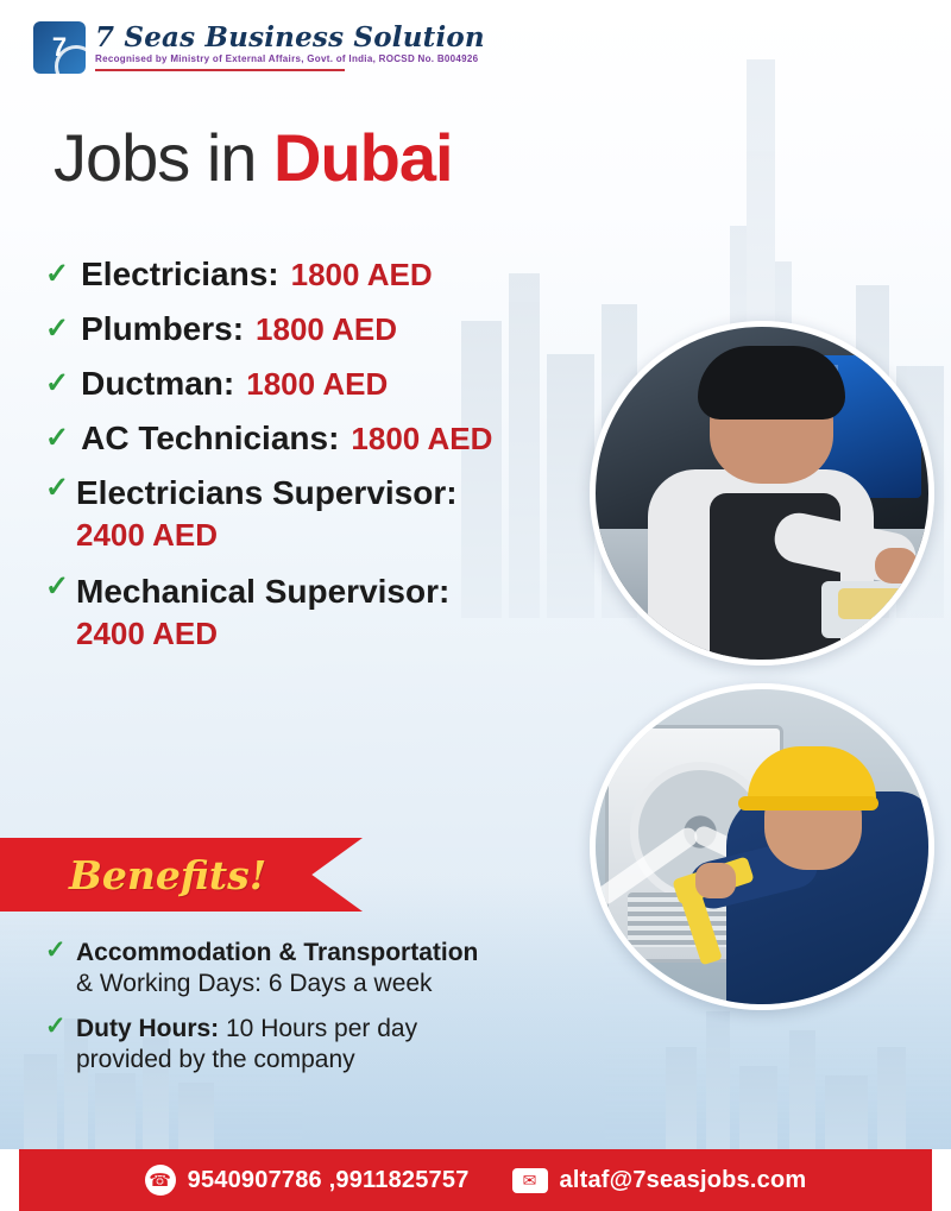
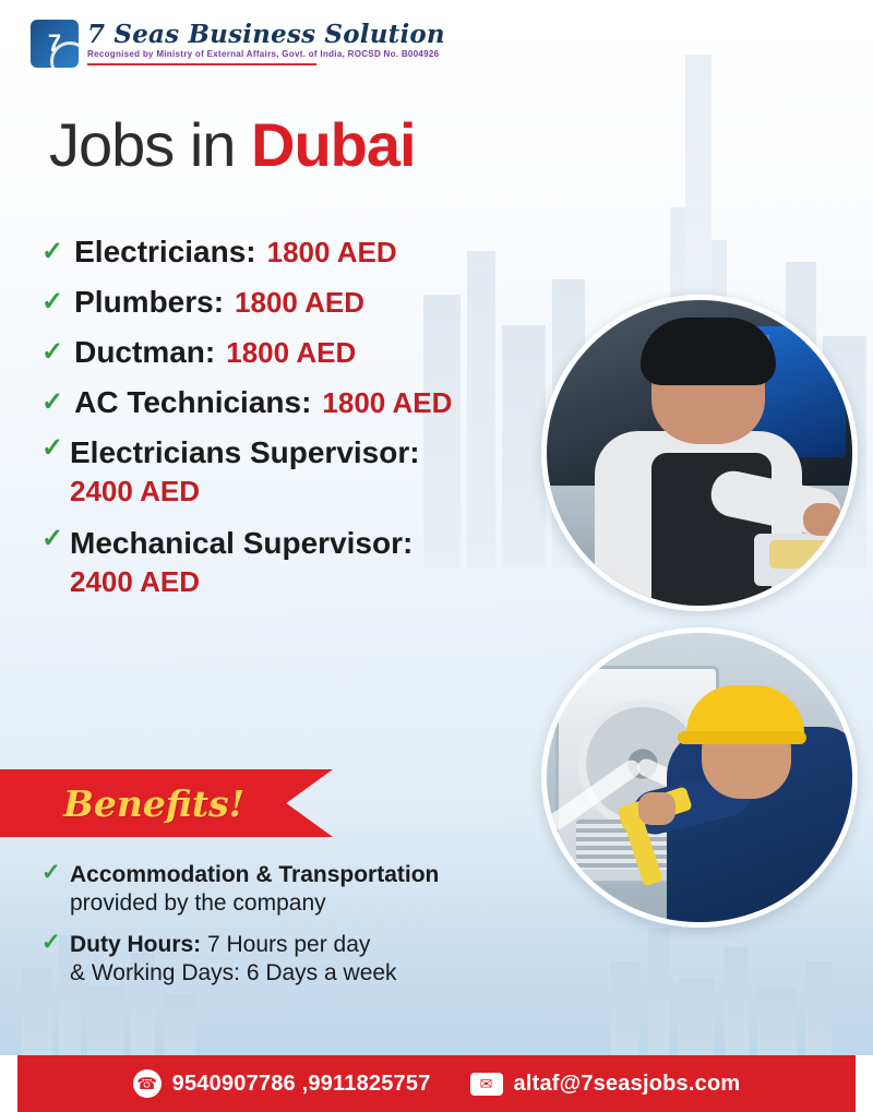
  7
  7 Seas Business Solution
  Recognised by Ministry of External Affairs, Govt. of India, ROCSD No. B004926
  Jobs in Dubai
  ✓
  Electricians:
  1800 AED
  ✓
  Plumbers:
  1800 AED
  ✓
  Ductman:
  1800 AED
  ✓
  AC Technicians:
  1800 AED
  ✓
  Electricians Supervisor:
  2400 AED
  ✓
  Mechanical Supervisor:
  2400 AED
  Benefits!
  ✓
  Accommodation & Transportation
- & Working Days: 6 Days a week
+ provided by the company
  ✓
- Duty Hours: 10 Hours per day
+ Duty Hours: 7 Hours per day
- provided by the company
+ & Working Days: 6 Days a week
  ☎
  9540907786 ,9911825757
  ✉
  altaf@7seasjobs.com
